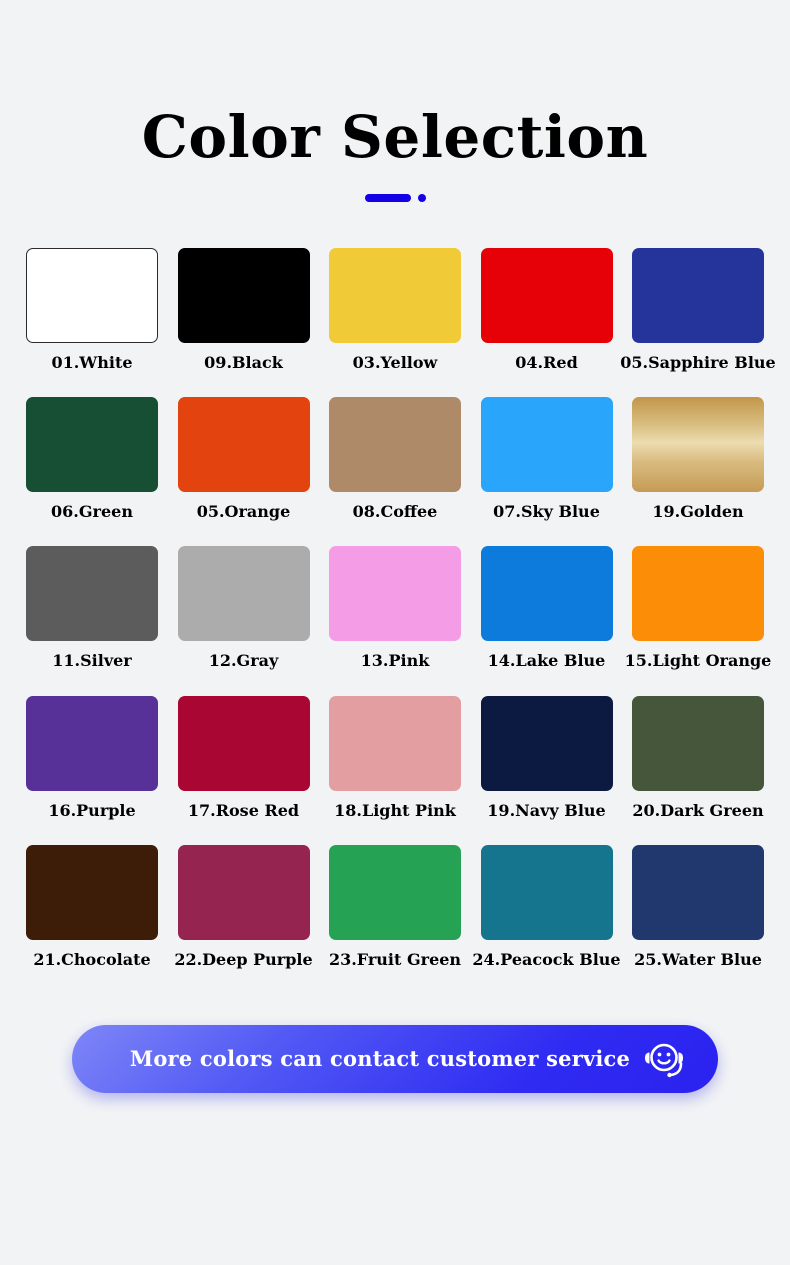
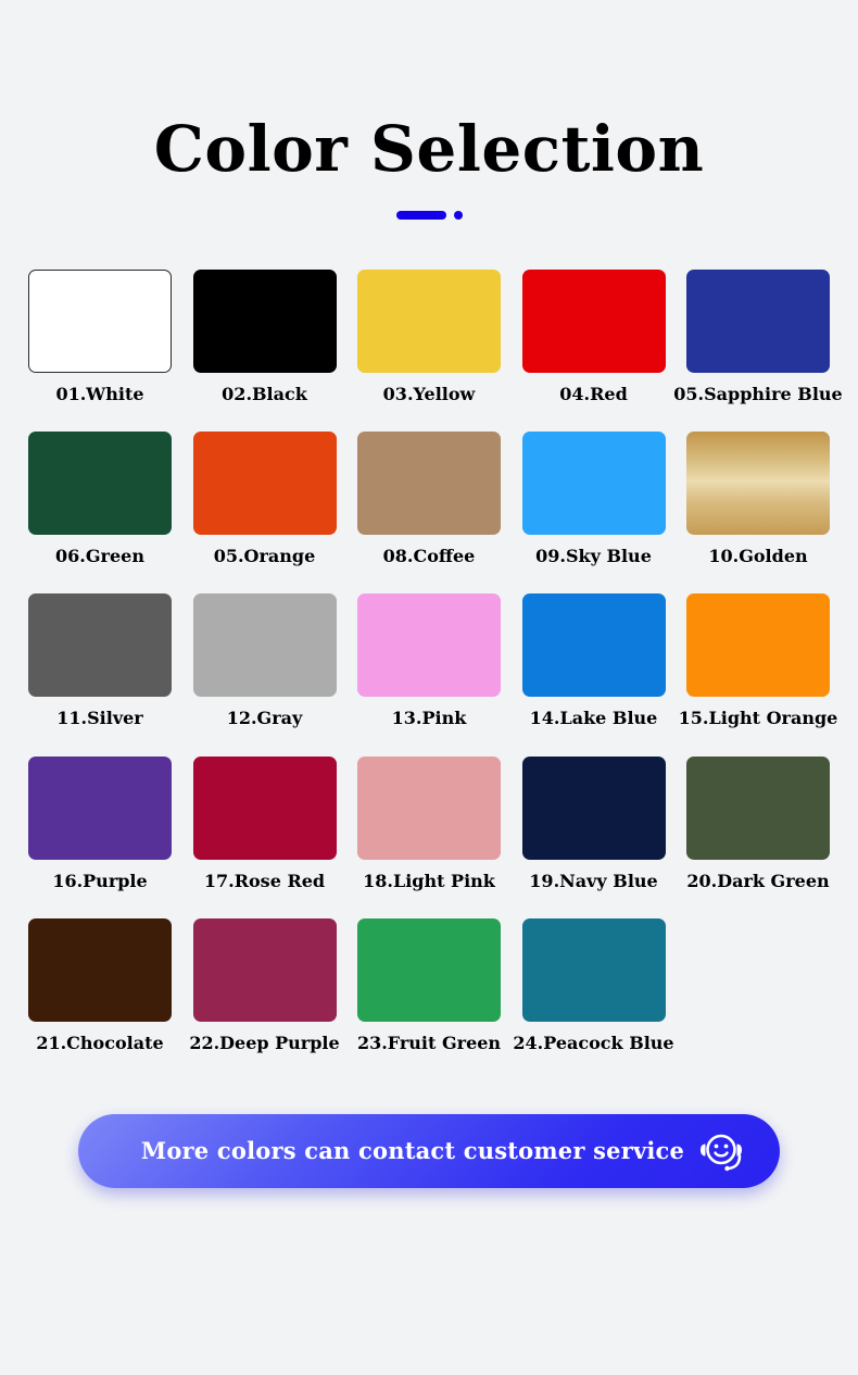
  Color Selection
  01.White
- 09.Black
+ 02.Black
  03.Yellow
  04.Red
  05.Sapphire Blue
  06.Green
  05.Orange
  08.Coffee
- 07.Sky Blue
+ 09.Sky Blue
- 19.Golden
+ 10.Golden
  11.Silver
  12.Gray
  13.Pink
  14.Lake Blue
  15.Light Orange
  16.Purple
  17.Rose Red
  18.Light Pink
  19.Navy Blue
  20.Dark Green
  21.Chocolate
  22.Deep Purple
  23.Fruit Green
  24.Peacock Blue
- 25.Water Blue
  More colors can contact customer service
